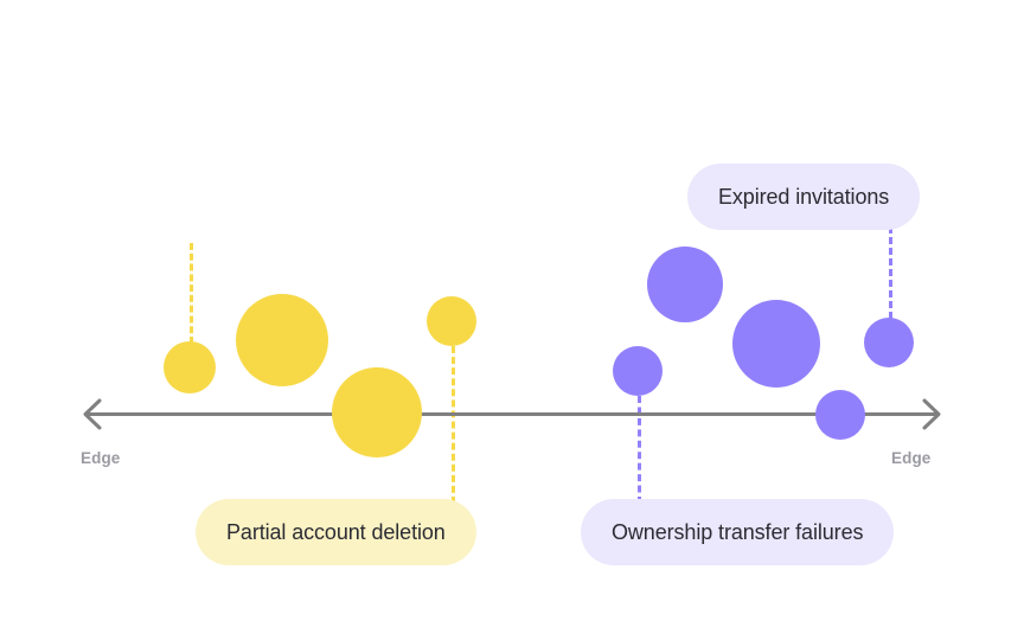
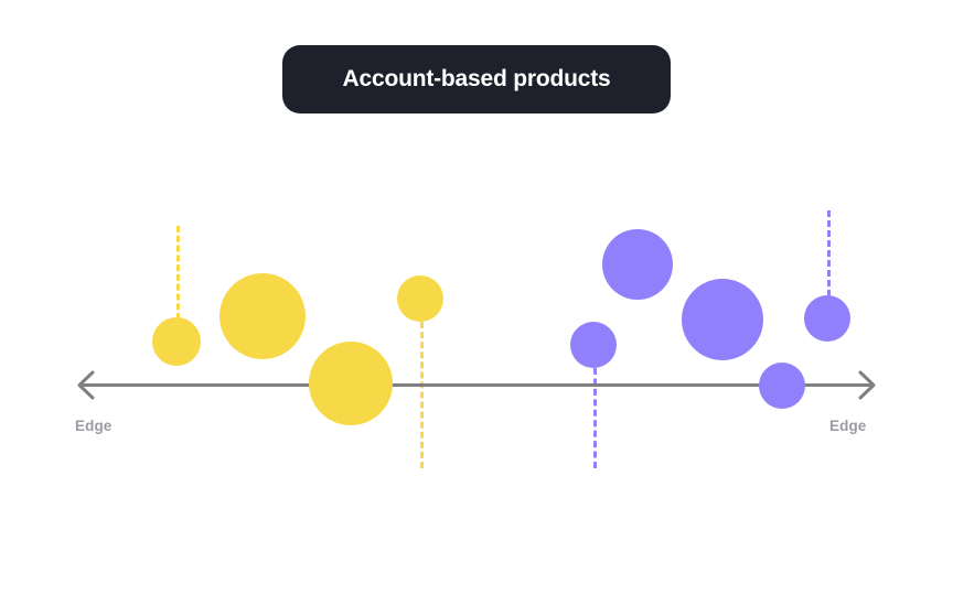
+ Account-based products
  Edge
  Edge
- Expired invitations
- Partial account deletion
- Ownership transfer failures
